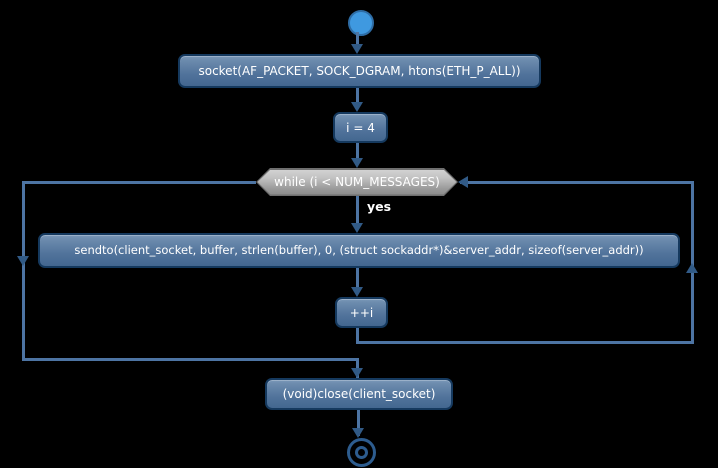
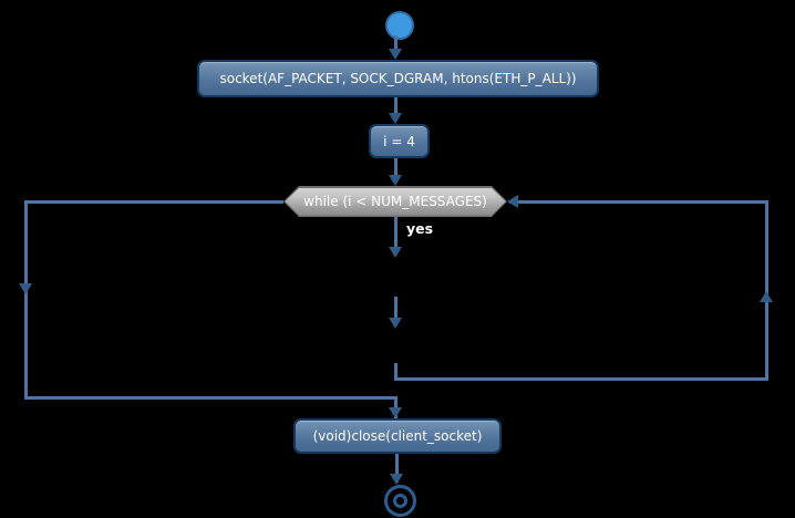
  socket(AF_PACKET, SOCK_DGRAM, htons(ETH_P_ALL))
  i = 4
  while (i < NUM_MESSAGES)
  yes
- sendto(client_socket, buffer, strlen(buffer), 0, (struct sockaddr*)&server_addr, sizeof(server_addr))
- ++i
  (void)close(client_socket)
